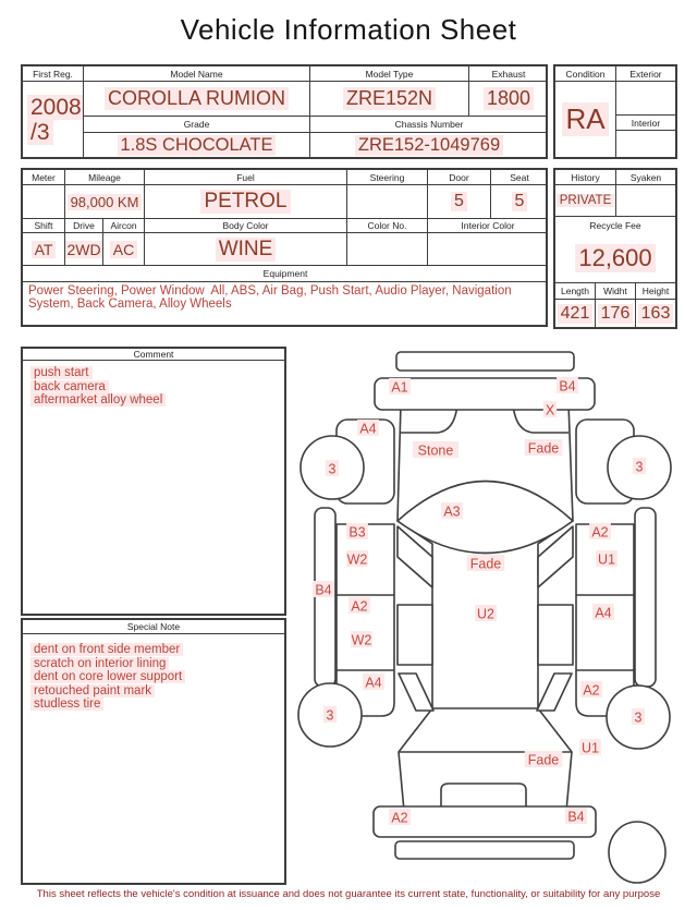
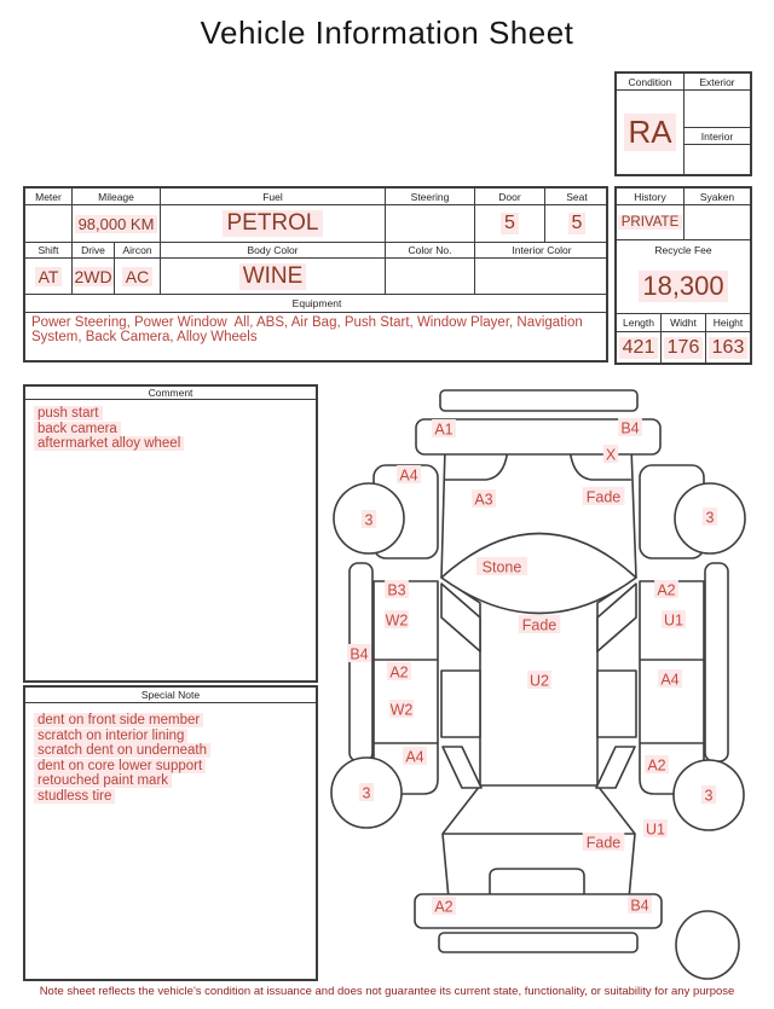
  Vehicle Information Sheet
- First Reg.
- Model Name
- Model Type
- Exhaust
- 2008
- /3
- COROLLA RUMION
- ZRE152N
- 1800
- Grade
- Chassis Number
- 1.8S CHOCOLATE
- ZRE152-1049769
  Condition
  Exterior
  RA
  Interior
  Meter
  Mileage
  Fuel
  Steering
  Door
  Seat
  98,000 KM
  PETROL
  5
  5
  Shift
  Drive
  Aircon
  Body Color
  Color No.
  Interior Color
  AT
  2WD
  AC
  WINE
  Equipment
- Power Steering, Power Window All, ABS, Air Bag, Push Start, Audio Player, Navigation System, Back Camera, Alloy Wheels
+ Power Steering, Power Window All, ABS, Air Bag, Push Start, Window Player, Navigation System, Back Camera, Alloy Wheels
  History
  Syaken
  PRIVATE
  Recycle Fee
- 12,600
+ 18,300
  Length
  Widht
  Height
  421
  176
  163
  Comment
  push start
  back camera
  aftermarket alloy wheel
  Special Note
  dent on front side member
  scratch on interior lining
+ scratch dent on underneath
  dent on core lower support
  retouched paint mark
  studless tire
  A1
  B4
  X
  A4
  3
  3
- Stone
+ A3
  Fade
- A3
+ Stone
  B3
  A2
  W2
  U1
  B4
  Fade
  A2
  U2
  A4
  W2
  A4
  A2
  3
  3
  U1
  Fade
  A2
  B4
- This sheet reflects the vehicle's condition at issuance and does not guarantee its current state, functionality, or suitability for any purpose
+ Note sheet reflects the vehicle's condition at issuance and does not guarantee its current state, functionality, or suitability for any purpose
